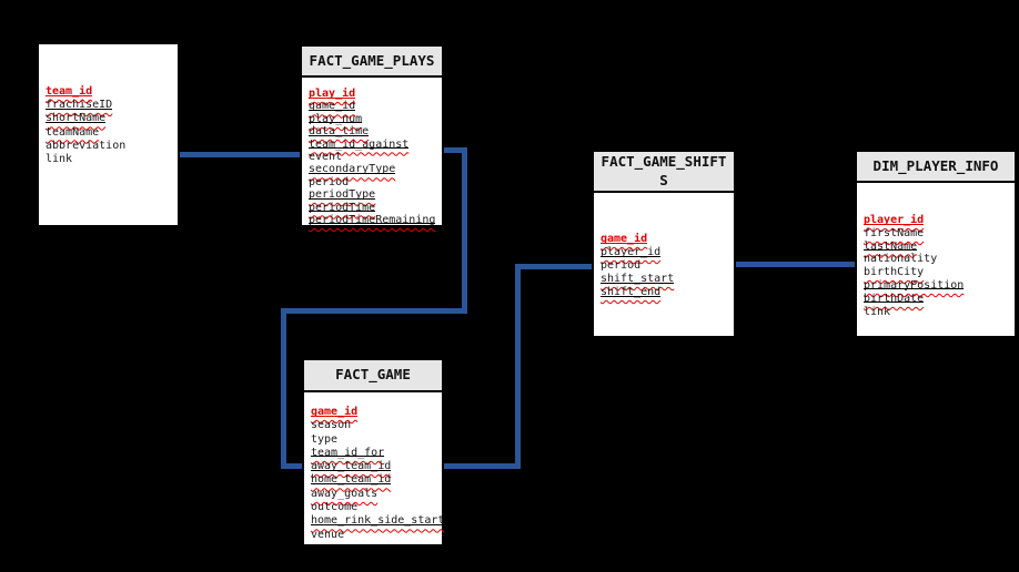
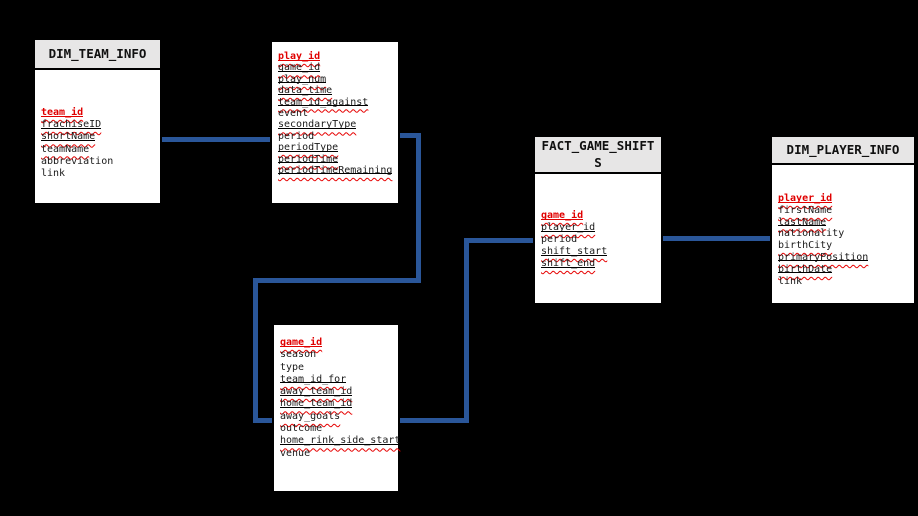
+ DIM_TEAM_INFO
  team_id
  frachiseID
  shortName
  teamName
  abbreviation
  link
- FACT_GAME_PLAYS
  play_id
  game_id
  play_num
  data_time
  team_id_against
  event
  secondaryType
  period
  periodType
  periodTime
  periodTimeRemaining
  FACT_GAME_SHIFTS
  game_id
  player_id
  period
  shift_start
  shift_end
  DIM_PLAYER_INFO
  player_id
  firstName
  lastName
  nationality
  birthCity
  primaryPosition
  birthDate
  link
- FACT_GAME
  game_id
  season
  type
  team_id_for
  away_team_id
  home_team_id
  away_goals
  outcome
  home_rink_side_start
  venue
